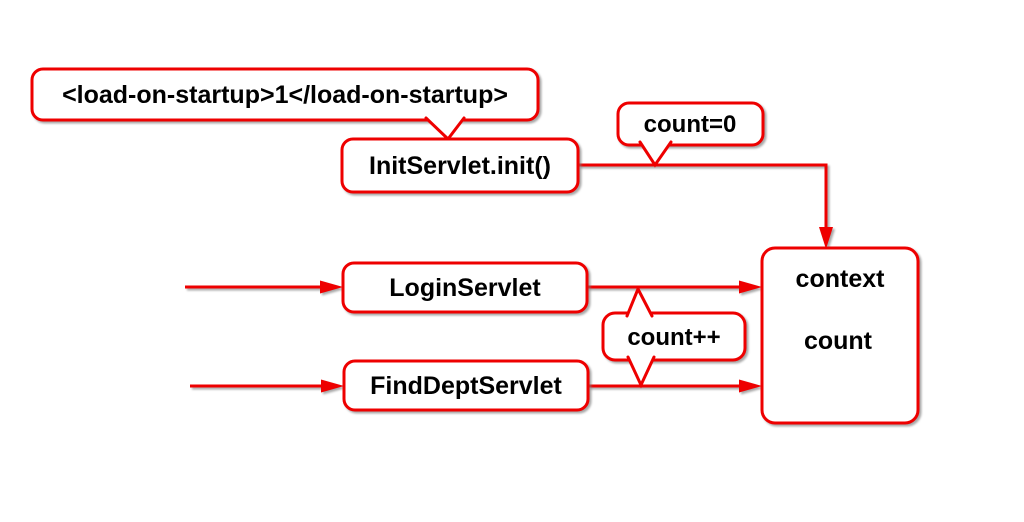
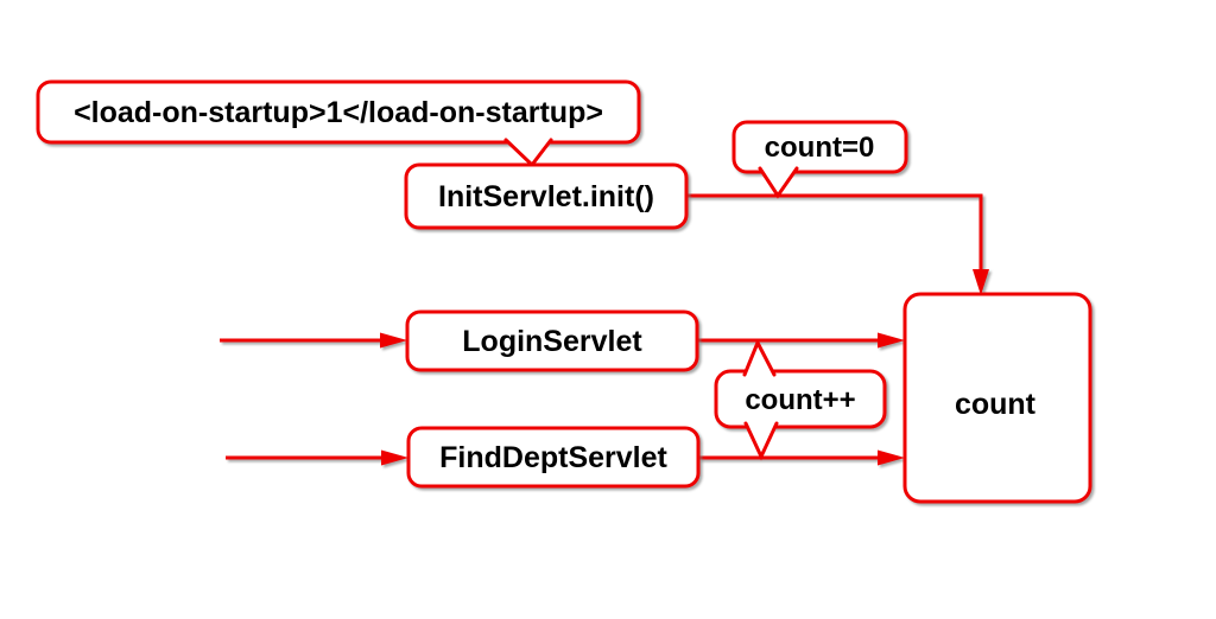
  <load-on-startup>1</load-on-startup>
  InitServlet.init()
  count=0
  LoginServlet
  FindDeptServlet
  count++
- context
  count
